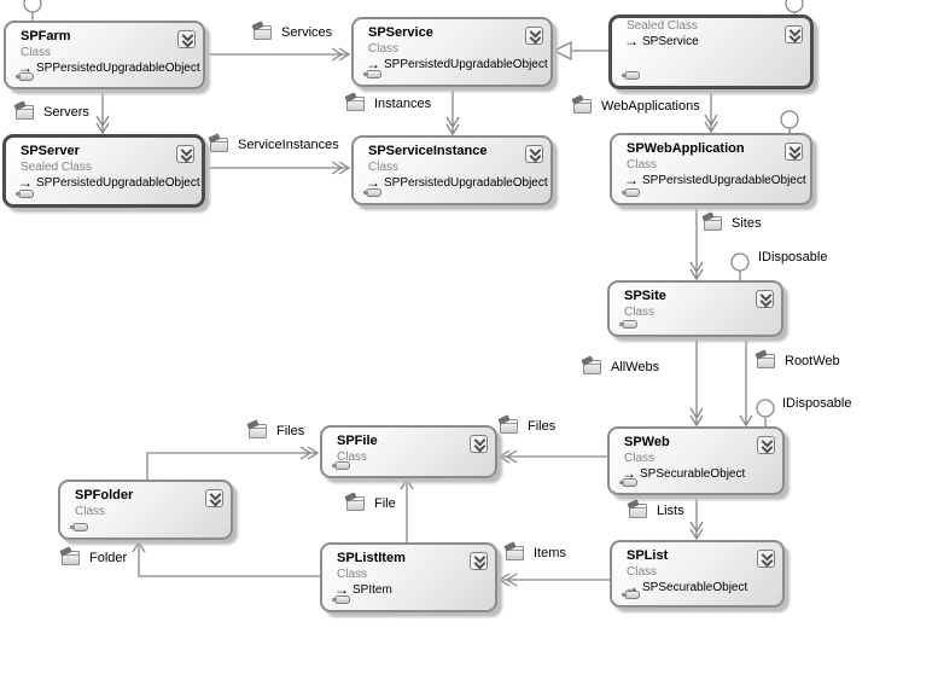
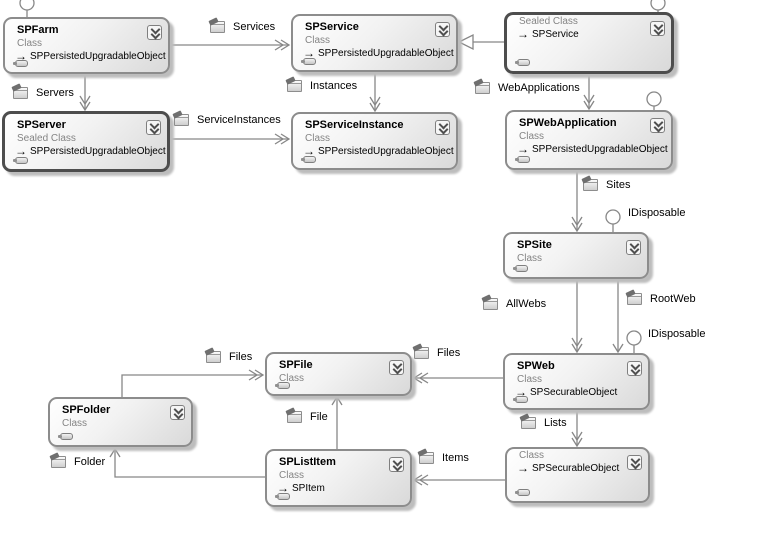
  SPFarm
  Class
  SPPersistedUpgradableObject
  SPService
  Class
  SPPersistedUpgradableObject
  Sealed Class
  SPService
  SPServer
  Sealed Class
  SPPersistedUpgradableObject
  SPServiceInstance
  Class
  SPPersistedUpgradableObject
  SPWebApplication
  Class
  SPPersistedUpgradableObject
  SPSite
  Class
  SPWeb
  Class
  SPSecurableObject
- SPList
  Class
  SPSecurableObject
  SPFile
  Class
  SPFolder
  Class
  SPListItem
  Class
  SPItem
  Services
  Servers
  ServiceInstances
  Instances
  WebApplications
  Sites
  AllWebs
  RootWeb
  Lists
  Items
  Files
  Files
  File
  Folder
  IDisposable
  IDisposable
